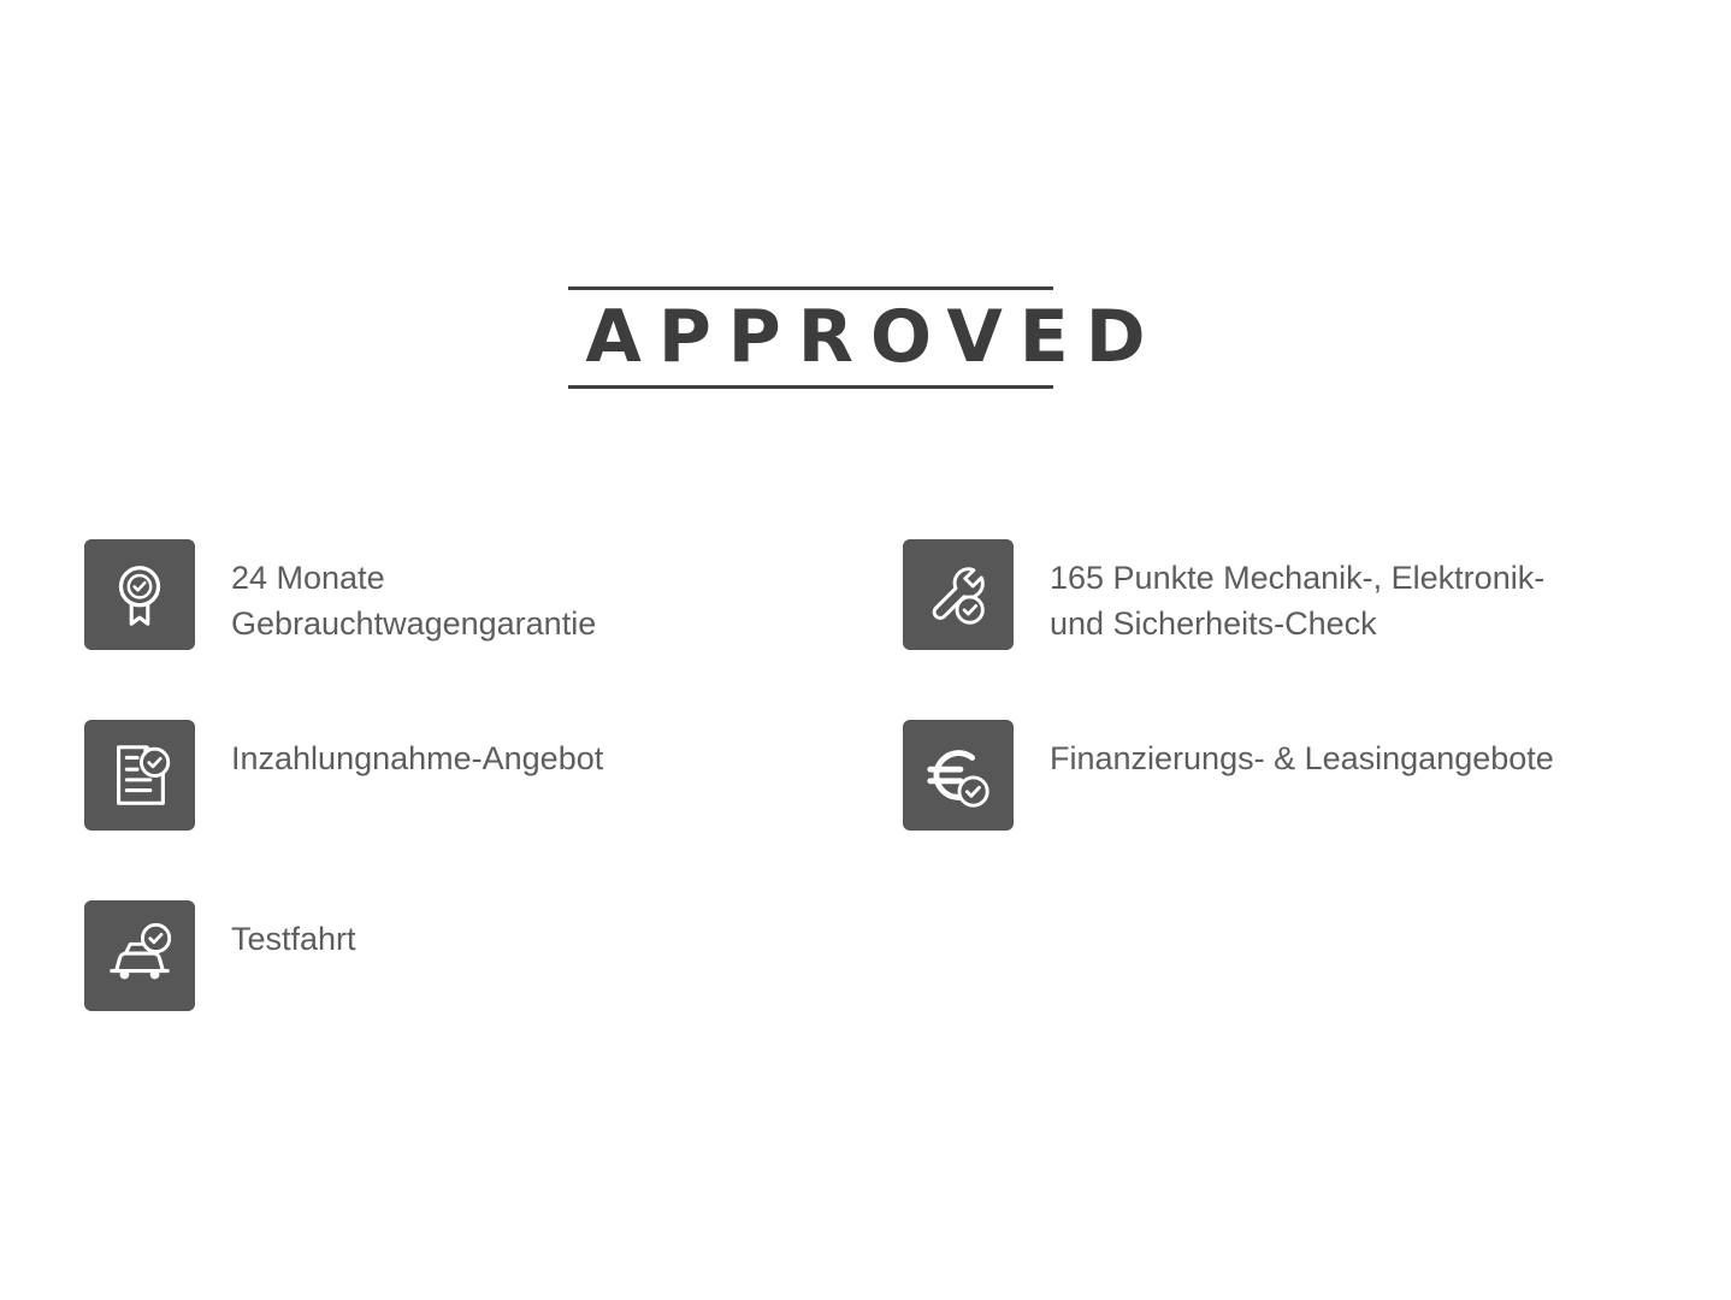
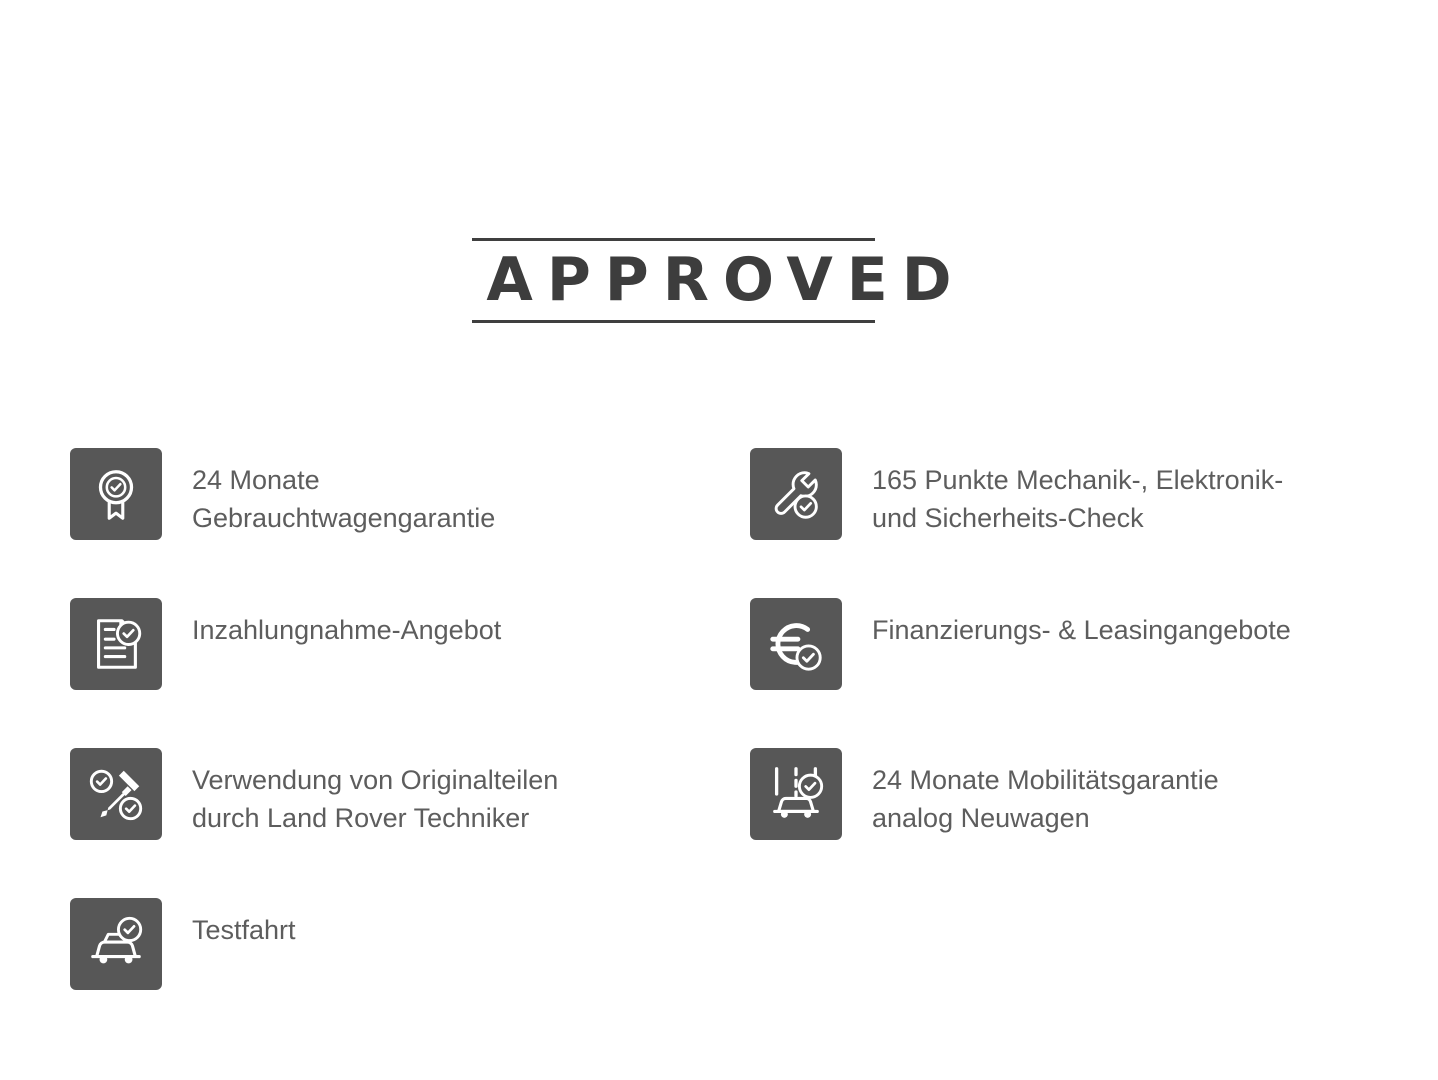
  APPROVED
  24 Monate
  Gebrauchtwagengarantie
  165 Punkte Mechanik-, Elektronik-
  und Sicherheits-Check
  Inzahlungnahme-Angebot
  Finanzierungs- & Leasingangebote
+ Verwendung von Originalteilen
+ durch Land Rover Techniker
+ 24 Monate Mobilitätsgarantie
+ analog Neuwagen
  Testfahrt
